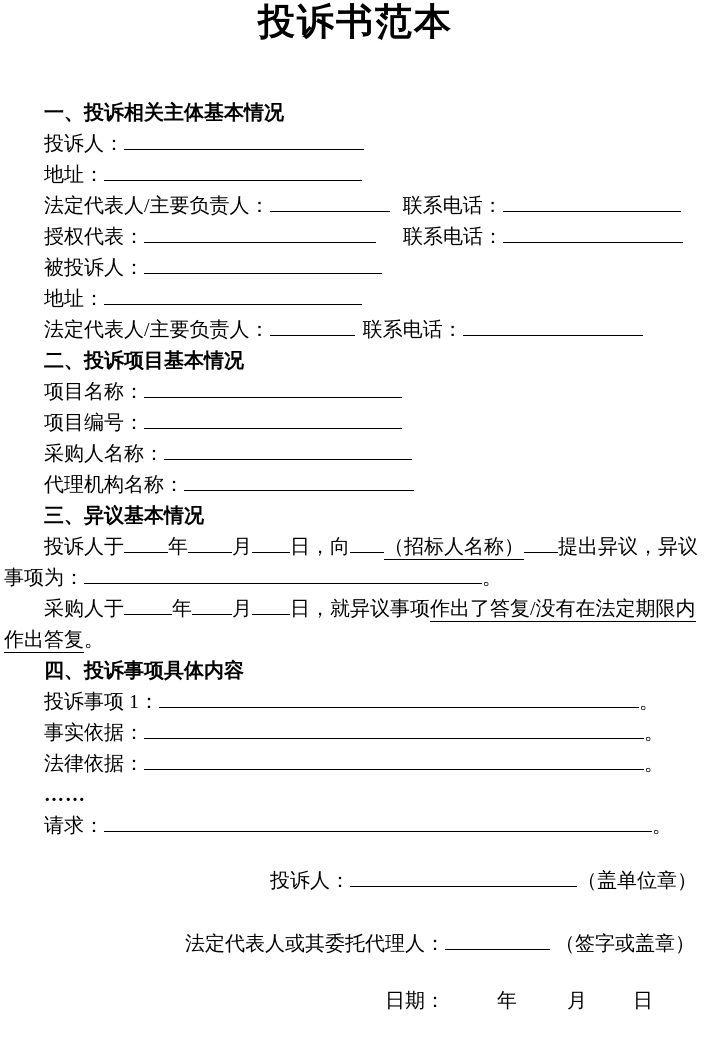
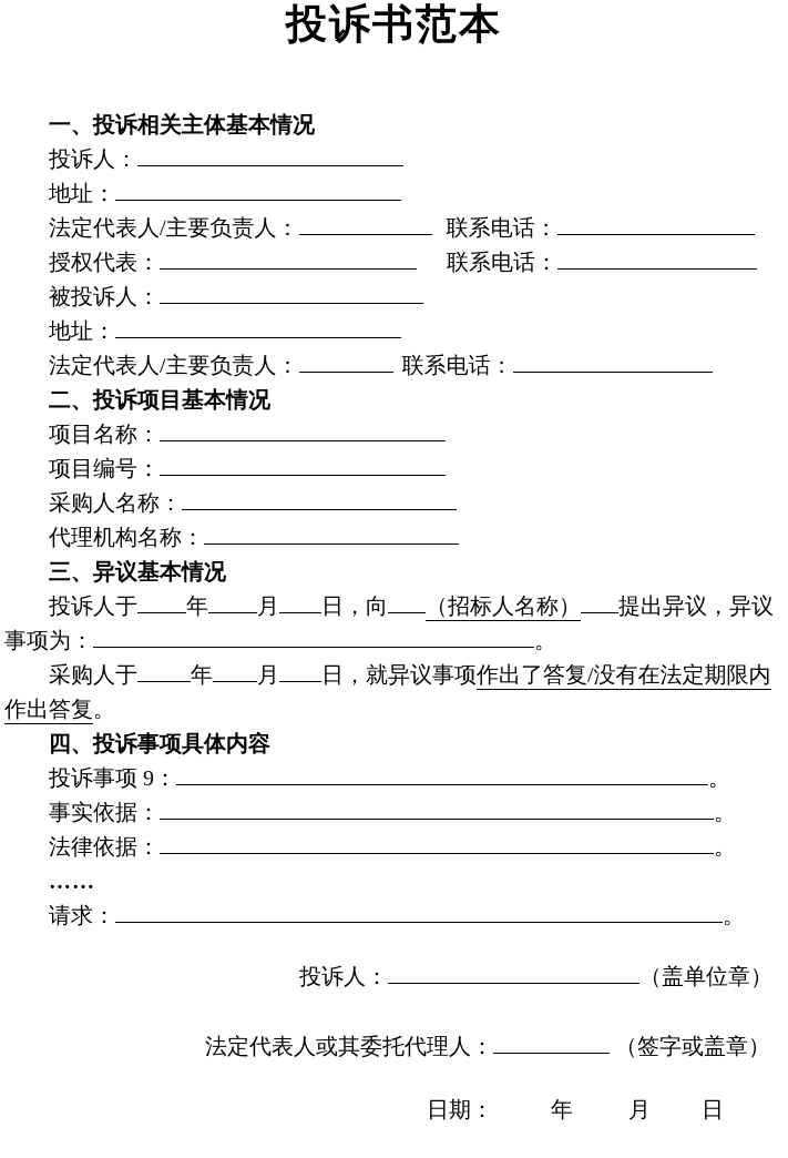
  投诉书范本
  一、投诉相关主体基本情况
  投诉人：
  地址：
  法定代表人/主要负责人： 联系电话：
  授权代表： 联系电话：
  被投诉人：
  地址：
  法定代表人/主要负责人： 联系电话：
  二、投诉项目基本情况
  项目名称：
  项目编号：
  采购人名称：
  代理机构名称：
  三、异议基本情况
  投诉人于 年 月 日，向 （招标人名称） 提出异议，异议
  事项为： 。
  采购人于 年 月 日，就异议事项作出了答复/没有在法定期限内
  作出答复。
  四、投诉事项具体内容
- 投诉事项 1： 。
+ 投诉事项 9： 。
  事实依据： 。
  法律依据： 。
  ……
  请求： 。
  投诉人： （盖单位章）
  法定代表人或其委托代理人： （签字或盖章）
  日期： 年 月 日
